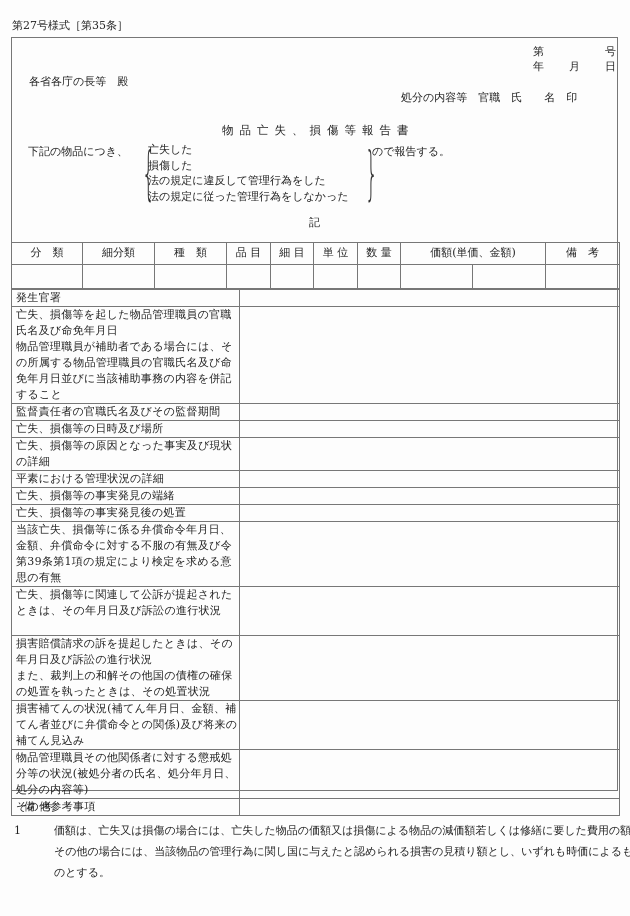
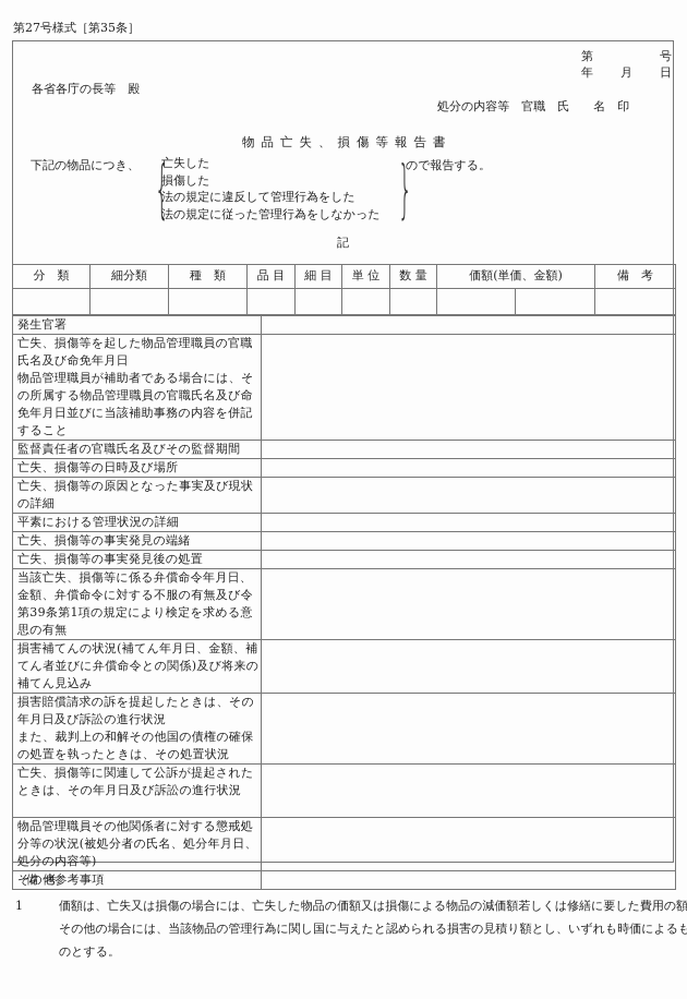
  第27号様式［第35条］
  第
  号
  年
  月
  日
  各省各庁の長等 殿
  処分の内容等 官職 氏 名 印
  物品亡失、損傷等報告書
  下記の物品につき、
  {
  亡失した
  損傷した
  法の規定に違反して管理行為をした
  法の規定に従った管理行為をしなかった
  }
  ので報告する。
  記
  分 類	細分類	種 類	品 目	細 目	単 位	数 量	価額(単価、金額)	備 考
  発生官署
  亡失、損傷等を起した物品管理職員の官職氏名及び命免年月日 物品管理職員が補助者である場合には、その所属する物品管理職員の官職氏名及び命免年月日並びに当該補助事務の内容を併記すること
  監督責任者の官職氏名及びその監督期間
  亡失、損傷等の日時及び場所
  亡失、損傷等の原因となった事実及び現状の詳細
  平素における管理状況の詳細
  亡失、損傷等の事実発見の端緒
  亡失、損傷等の事実発見後の処置
  当該亡失、損傷等に係る弁償命令年月日、金額、弁償命令に対する不服の有無及び令第39条第1項の規定により検定を求める意思の有無
- 亡失、損傷等に関連して公訴が提起されたときは、その年月日及び訴訟の進行状況
+ 損害補てんの状況(補てん年月日、金額、補てん者並びに弁償命令との関係)及び将来の補てん見込み
  損害賠償請求の訴を提起したときは、その年月日及び訴訟の進行状況 また、裁判上の和解その他国の債権の確保の処置を執ったときは、その処置状況
- 損害補てんの状況(補てん年月日、金額、補てん者並びに弁償命令との関係)及び将来の補てん見込み
+ 亡失、損傷等に関連して公訴が提起されたときは、その年月日及び訴訟の進行状況
  物品管理職員その他関係者に対する懲戒処分等の状況(被処分者の氏名、処分年月日、処分の内容等)
  その他参考事項
  備考
  1 価額は、亡失又は損傷の場合には、亡失した物品の価額又は損傷による物品の減価額若しくは修繕に要した費用の額その他の場合には、当該物品の管理行為に関し国に与えたと認められる損害の見積り額とし、いずれも時価によるものとする。
